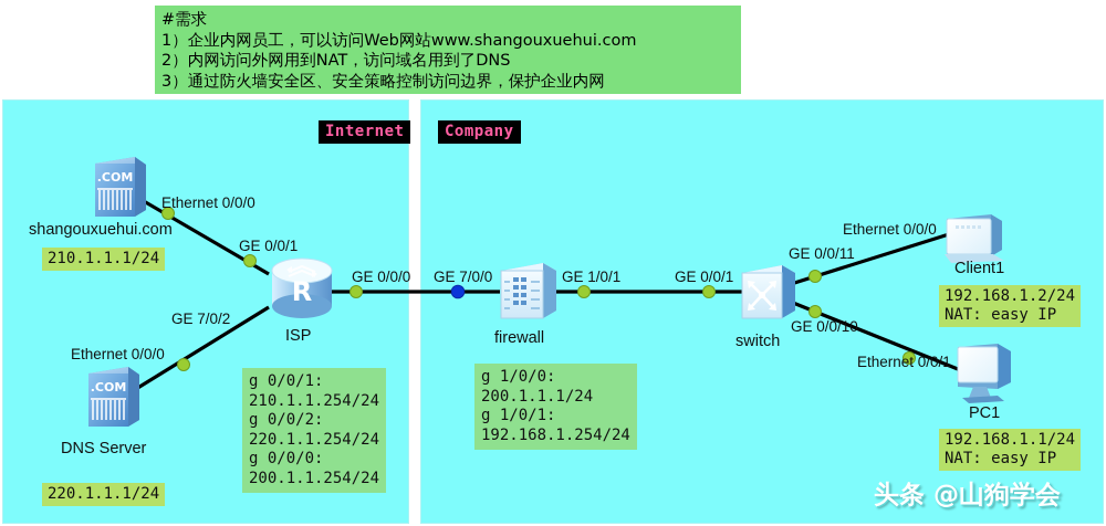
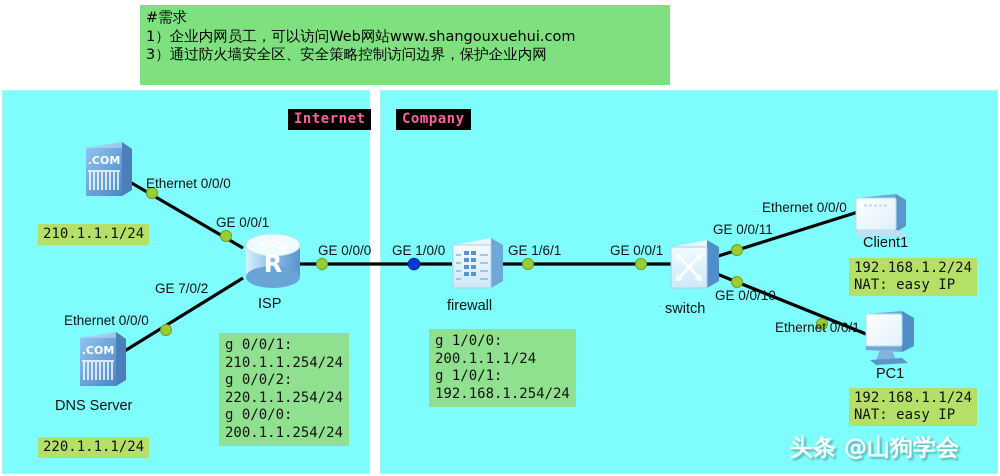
  #需求
  1）企业内网员工，可以访问Web网站www.shangouxuehui.com
- 2）内网访问外网用到NAT，访问域名用到了DNS
  3）通过防火墙安全区、安全策略控制访问边界，保护企业内网
  Internet
  Company
  .COM
- shangouxuehui.com
  210.1.1.1/24
  .COM
  DNS Server
  220.1.1.1/24
  R
  ISP
  g 0/0/1:
  210.1.1.254/24
  g 0/0/2:
  220.1.1.254/24
  g 0/0/0:
  200.1.1.254/24
  firewall
  g 1/0/0:
  200.1.1.1/24
  g 1/0/1:
  192.168.1.254/24
  switch
  Client1
  192.168.1.2/24
  NAT: easy IP
  PC1
  192.168.1.1/24
  NAT: easy IP
  Ethernet 0/0/0
  GE 0/0/1
  GE 7/0/2
  Ethernet 0/0/0
  GE 0/0/0
- GE 7/0/0
+ GE 1/0/0
- GE 1/0/1
+ GE 1/6/1
  GE 0/0/1
  GE 0/0/11
  GE 0/0/10
  Ethernet 0/0/0
  Ethernet 0/0/1
  头条 @山狗学会
